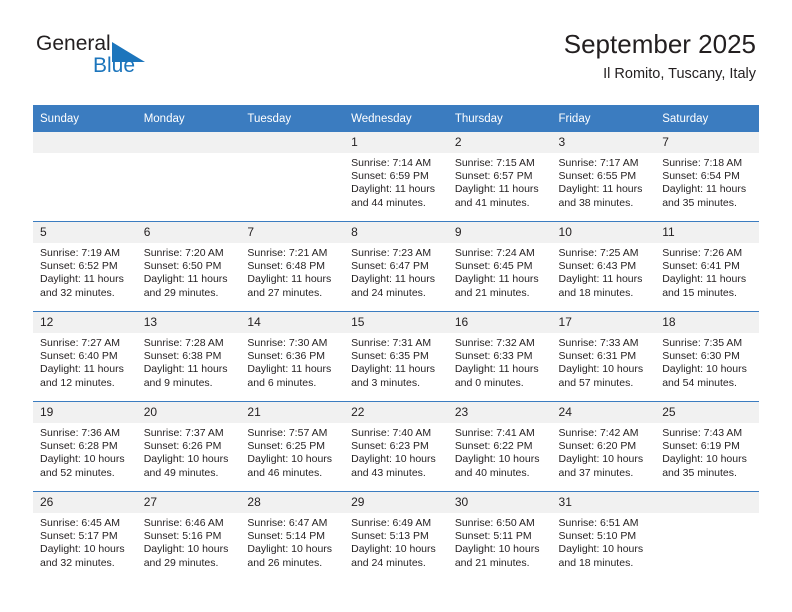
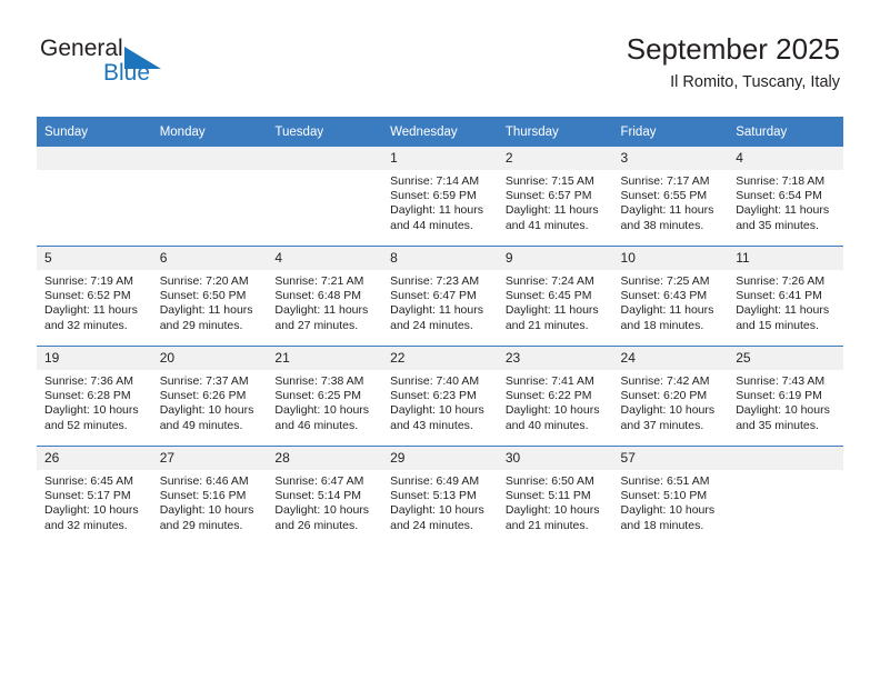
  General
  Blue
  September 2025
  Il Romito, Tuscany, Italy
  Sunday	Monday	Tuesday	Wednesday	Thursday	Friday	Saturday
- 			1Sunrise: 7:14 AMSunset: 6:59 PMDaylight: 11 hoursand 44 minutes.	2Sunrise: 7:15 AMSunset: 6:57 PMDaylight: 11 hoursand 41 minutes.	3Sunrise: 7:17 AMSunset: 6:55 PMDaylight: 11 hoursand 38 minutes.	7Sunrise: 7:18 AMSunset: 6:54 PMDaylight: 11 hoursand 35 minutes.
+ 			1Sunrise: 7:14 AMSunset: 6:59 PMDaylight: 11 hoursand 44 minutes.	2Sunrise: 7:15 AMSunset: 6:57 PMDaylight: 11 hoursand 41 minutes.	3Sunrise: 7:17 AMSunset: 6:55 PMDaylight: 11 hoursand 38 minutes.	4Sunrise: 7:18 AMSunset: 6:54 PMDaylight: 11 hoursand 35 minutes.
- 5Sunrise: 7:19 AMSunset: 6:52 PMDaylight: 11 hoursand 32 minutes.	6Sunrise: 7:20 AMSunset: 6:50 PMDaylight: 11 hoursand 29 minutes.	7Sunrise: 7:21 AMSunset: 6:48 PMDaylight: 11 hoursand 27 minutes.	8Sunrise: 7:23 AMSunset: 6:47 PMDaylight: 11 hoursand 24 minutes.	9Sunrise: 7:24 AMSunset: 6:45 PMDaylight: 11 hoursand 21 minutes.	10Sunrise: 7:25 AMSunset: 6:43 PMDaylight: 11 hoursand 18 minutes.	11Sunrise: 7:26 AMSunset: 6:41 PMDaylight: 11 hoursand 15 minutes.
+ 5Sunrise: 7:19 AMSunset: 6:52 PMDaylight: 11 hoursand 32 minutes.	6Sunrise: 7:20 AMSunset: 6:50 PMDaylight: 11 hoursand 29 minutes.	4Sunrise: 7:21 AMSunset: 6:48 PMDaylight: 11 hoursand 27 minutes.	8Sunrise: 7:23 AMSunset: 6:47 PMDaylight: 11 hoursand 24 minutes.	9Sunrise: 7:24 AMSunset: 6:45 PMDaylight: 11 hoursand 21 minutes.	10Sunrise: 7:25 AMSunset: 6:43 PMDaylight: 11 hoursand 18 minutes.	11Sunrise: 7:26 AMSunset: 6:41 PMDaylight: 11 hoursand 15 minutes.
- 12Sunrise: 7:27 AMSunset: 6:40 PMDaylight: 11 hoursand 12 minutes.	13Sunrise: 7:28 AMSunset: 6:38 PMDaylight: 11 hoursand 9 minutes.	14Sunrise: 7:30 AMSunset: 6:36 PMDaylight: 11 hoursand 6 minutes.	15Sunrise: 7:31 AMSunset: 6:35 PMDaylight: 11 hoursand 3 minutes.	16Sunrise: 7:32 AMSunset: 6:33 PMDaylight: 11 hoursand 0 minutes.	17Sunrise: 7:33 AMSunset: 6:31 PMDaylight: 10 hoursand 57 minutes.	18Sunrise: 7:35 AMSunset: 6:30 PMDaylight: 10 hoursand 54 minutes.
- 19Sunrise: 7:36 AMSunset: 6:28 PMDaylight: 10 hoursand 52 minutes.	20Sunrise: 7:37 AMSunset: 6:26 PMDaylight: 10 hoursand 49 minutes.	21Sunrise: 7:57 AMSunset: 6:25 PMDaylight: 10 hoursand 46 minutes.	22Sunrise: 7:40 AMSunset: 6:23 PMDaylight: 10 hoursand 43 minutes.	23Sunrise: 7:41 AMSunset: 6:22 PMDaylight: 10 hoursand 40 minutes.	24Sunrise: 7:42 AMSunset: 6:20 PMDaylight: 10 hoursand 37 minutes.	25Sunrise: 7:43 AMSunset: 6:19 PMDaylight: 10 hoursand 35 minutes.
+ 19Sunrise: 7:36 AMSunset: 6:28 PMDaylight: 10 hoursand 52 minutes.	20Sunrise: 7:37 AMSunset: 6:26 PMDaylight: 10 hoursand 49 minutes.	21Sunrise: 7:38 AMSunset: 6:25 PMDaylight: 10 hoursand 46 minutes.	22Sunrise: 7:40 AMSunset: 6:23 PMDaylight: 10 hoursand 43 minutes.	23Sunrise: 7:41 AMSunset: 6:22 PMDaylight: 10 hoursand 40 minutes.	24Sunrise: 7:42 AMSunset: 6:20 PMDaylight: 10 hoursand 37 minutes.	25Sunrise: 7:43 AMSunset: 6:19 PMDaylight: 10 hoursand 35 minutes.
- 26Sunrise: 6:45 AMSunset: 5:17 PMDaylight: 10 hoursand 32 minutes.	27Sunrise: 6:46 AMSunset: 5:16 PMDaylight: 10 hoursand 29 minutes.	28Sunrise: 6:47 AMSunset: 5:14 PMDaylight: 10 hoursand 26 minutes.	29Sunrise: 6:49 AMSunset: 5:13 PMDaylight: 10 hoursand 24 minutes.	30Sunrise: 6:50 AMSunset: 5:11 PMDaylight: 10 hoursand 21 minutes.	31Sunrise: 6:51 AMSunset: 5:10 PMDaylight: 10 hoursand 18 minutes.
+ 26Sunrise: 6:45 AMSunset: 5:17 PMDaylight: 10 hoursand 32 minutes.	27Sunrise: 6:46 AMSunset: 5:16 PMDaylight: 10 hoursand 29 minutes.	28Sunrise: 6:47 AMSunset: 5:14 PMDaylight: 10 hoursand 26 minutes.	29Sunrise: 6:49 AMSunset: 5:13 PMDaylight: 10 hoursand 24 minutes.	30Sunrise: 6:50 AMSunset: 5:11 PMDaylight: 10 hoursand 21 minutes.	57Sunrise: 6:51 AMSunset: 5:10 PMDaylight: 10 hoursand 18 minutes.
